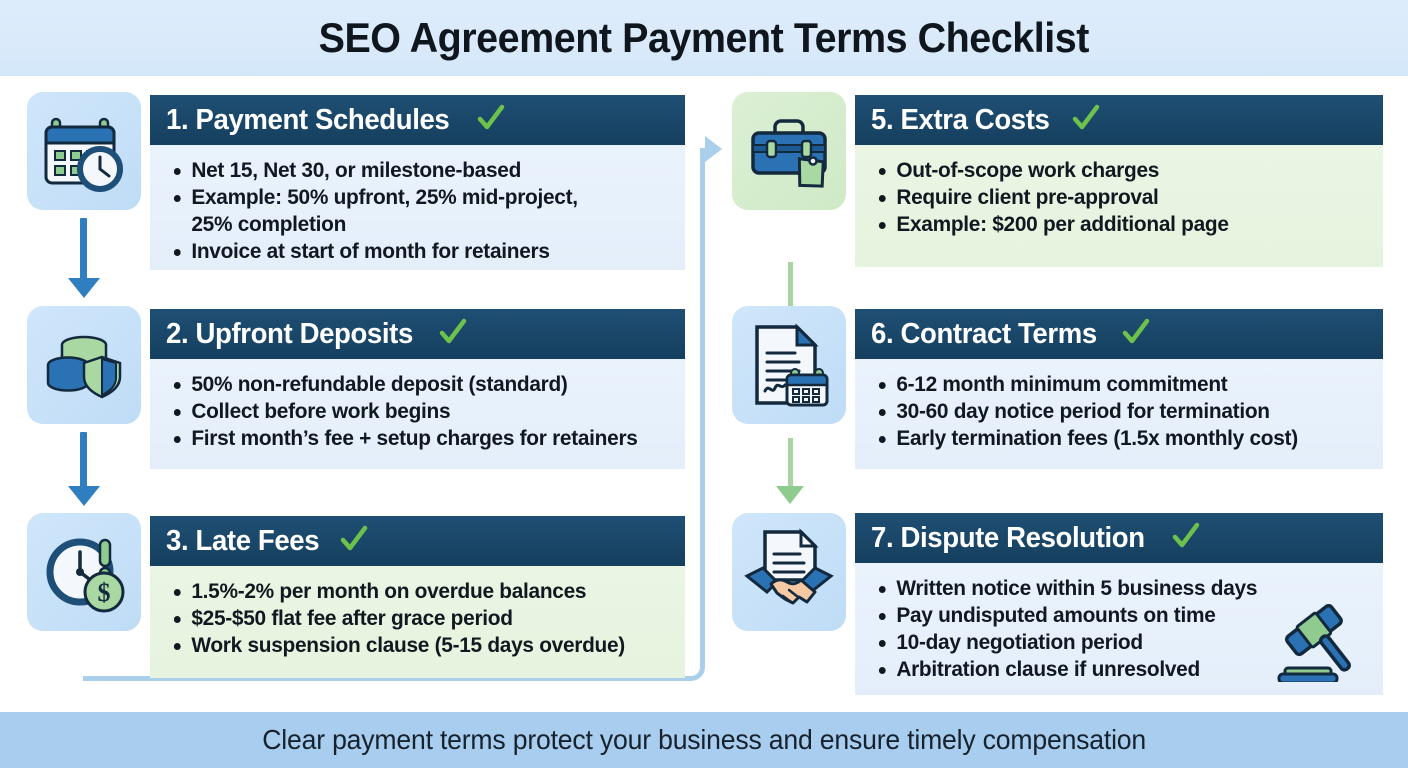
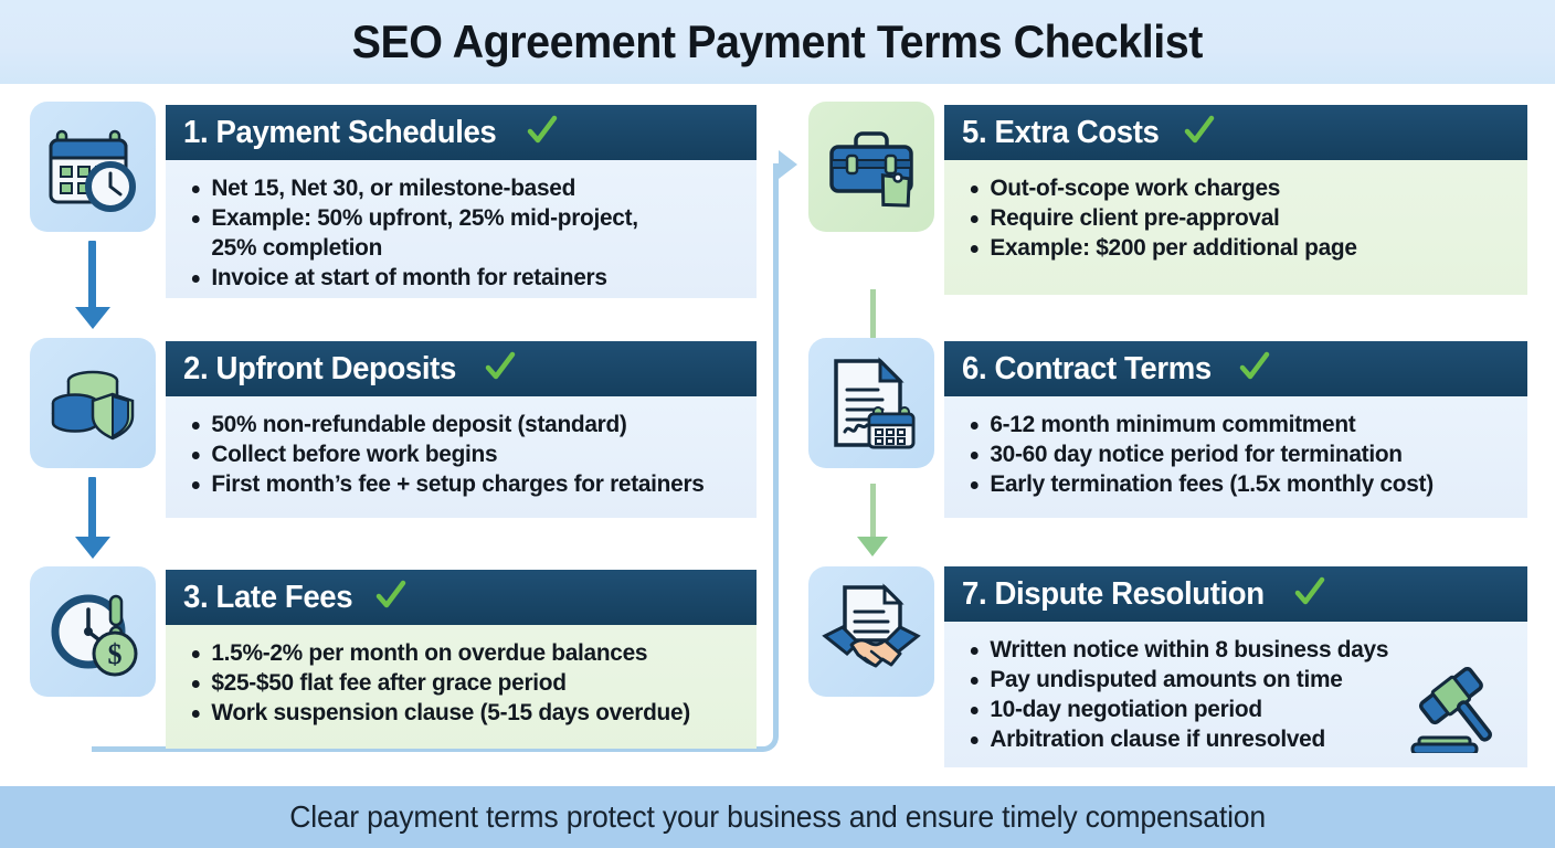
  SEO Agreement Payment Terms Checklist
  1. Payment Schedules
  Net 15, Net 30, or milestone-based
  Example: 50% upfront, 25% mid-project,
  25% completion
  Invoice at start of month for retainers
  2. Upfront Deposits
  50% non-refundable deposit (standard)
  Collect before work begins
  First month’s fee + setup charges for retainers
  $
  3. Late Fees
  1.5%-2% per month on overdue balances
  $25-$50 flat fee after grace period
  Work suspension clause (5-15 days overdue)
  5. Extra Costs
  Out-of-scope work charges
  Require client pre-approval
  Example: $200 per additional page
  6. Contract Terms
  6-12 month minimum commitment
  30-60 day notice period for termination
  Early termination fees (1.5x monthly cost)
  7. Dispute Resolution
- Written notice within 5 business days
+ Written notice within 8 business days
  Pay undisputed amounts on time
  10-day negotiation period
  Arbitration clause if unresolved
  Clear payment terms protect your business and ensure timely compensation
